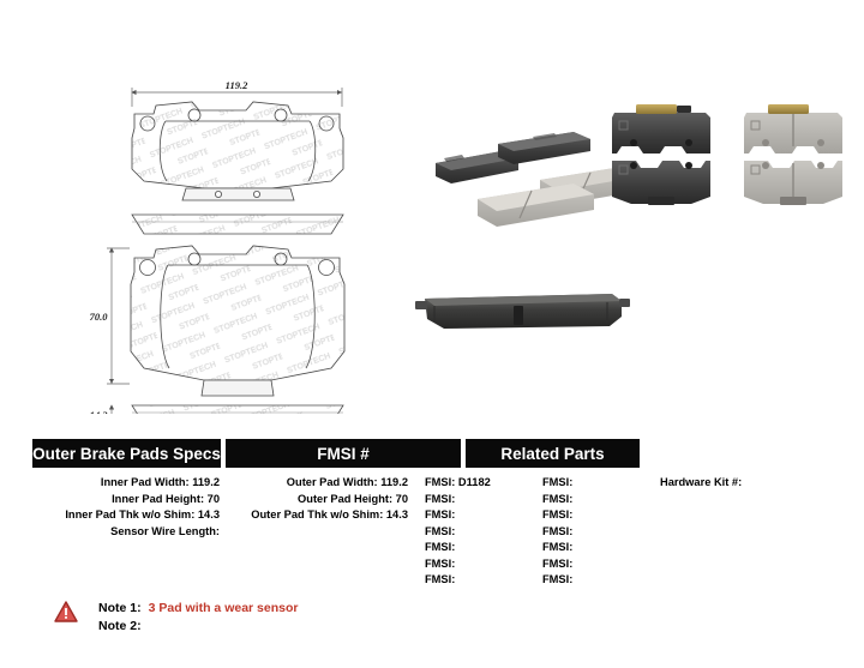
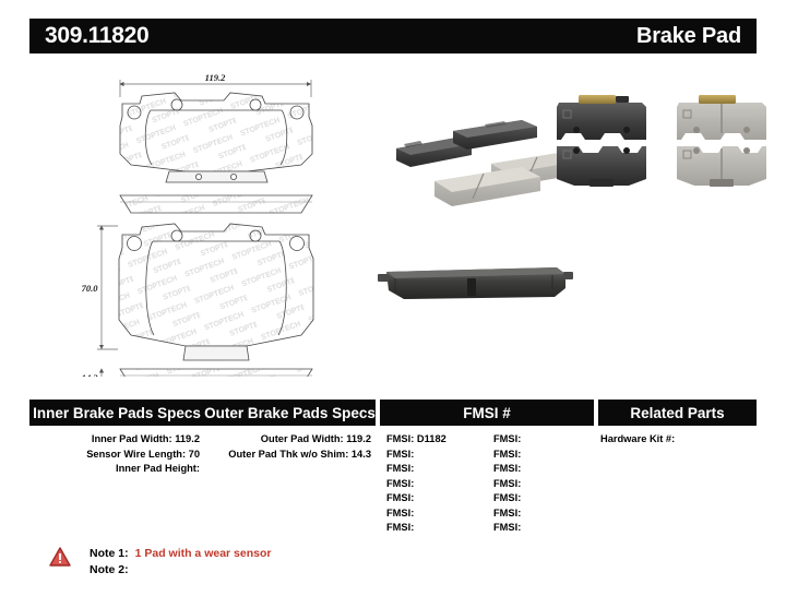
+ 309.11820
+ Brake Pad
  119.2
  70.0
+ Inner Brake Pads Specs
  Outer Brake Pads Specs
  FMSI #
  Related Parts
  Inner Pad Width: 119.2
- Inner Pad Height: 70
+ Sensor Wire Length: 70
- Inner Pad Thk w/o Shim: 14.3
- Sensor Wire Length:
+ Inner Pad Height:
  Outer Pad Width: 119.2
- Outer Pad Height: 70
  Outer Pad Thk w/o Shim: 14.3
  FMSI: D1182
  FMSI:
  FMSI:
  FMSI:
  FMSI:
  FMSI:
  FMSI:
  FMSI:
  FMSI:
  FMSI:
  FMSI:
  FMSI:
  FMSI:
  FMSI:
  Hardware Kit #:
  Note 1:
- 3 Pad with a wear sensor
+ 1 Pad with a wear sensor
  Note 2:
